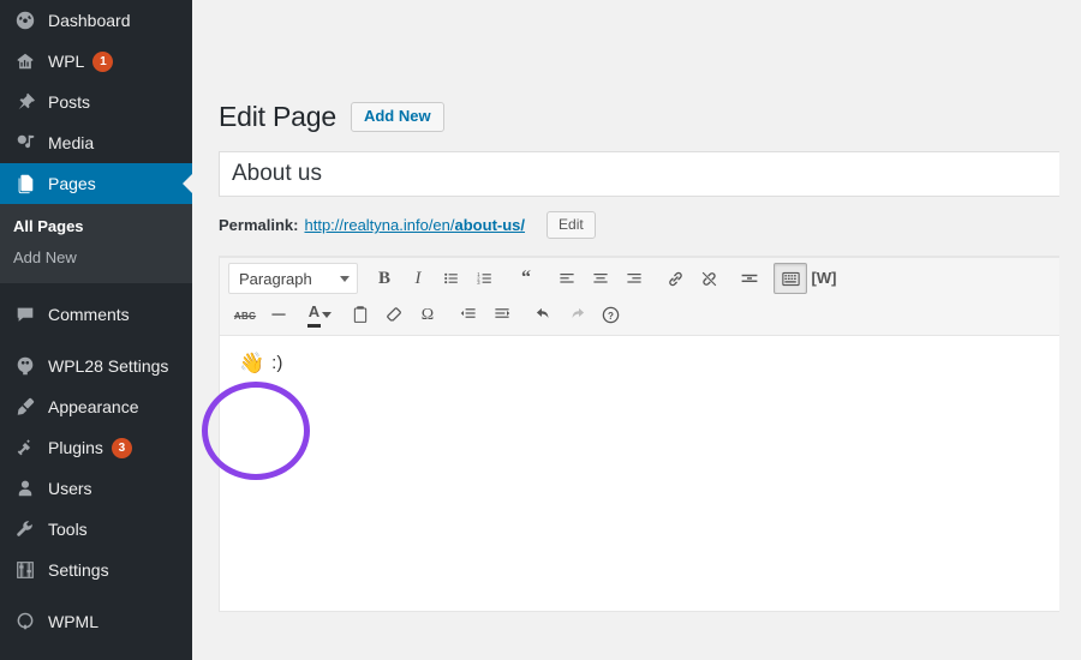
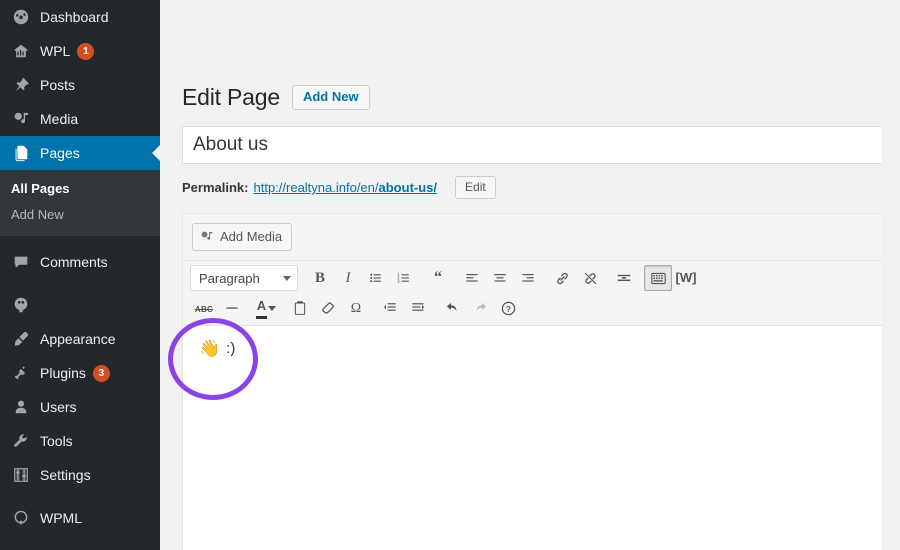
  Dashboard
  WPL
  1
  Posts
  Media
  Pages
  All Pages
  Add New
  Comments
- WPL28 Settings
  Appearance
  Plugins
  3
  Users
  Tools
  Settings
  WPML
  Edit Page
  Add New
  About us
  Permalink:
  http://realtyna.info/en/about-us/
  Edit
+ Add Media
  Paragraph
  B
  I
  “
  [W]
  ABC
  A
  Ω
  ?
  👋
  :)
